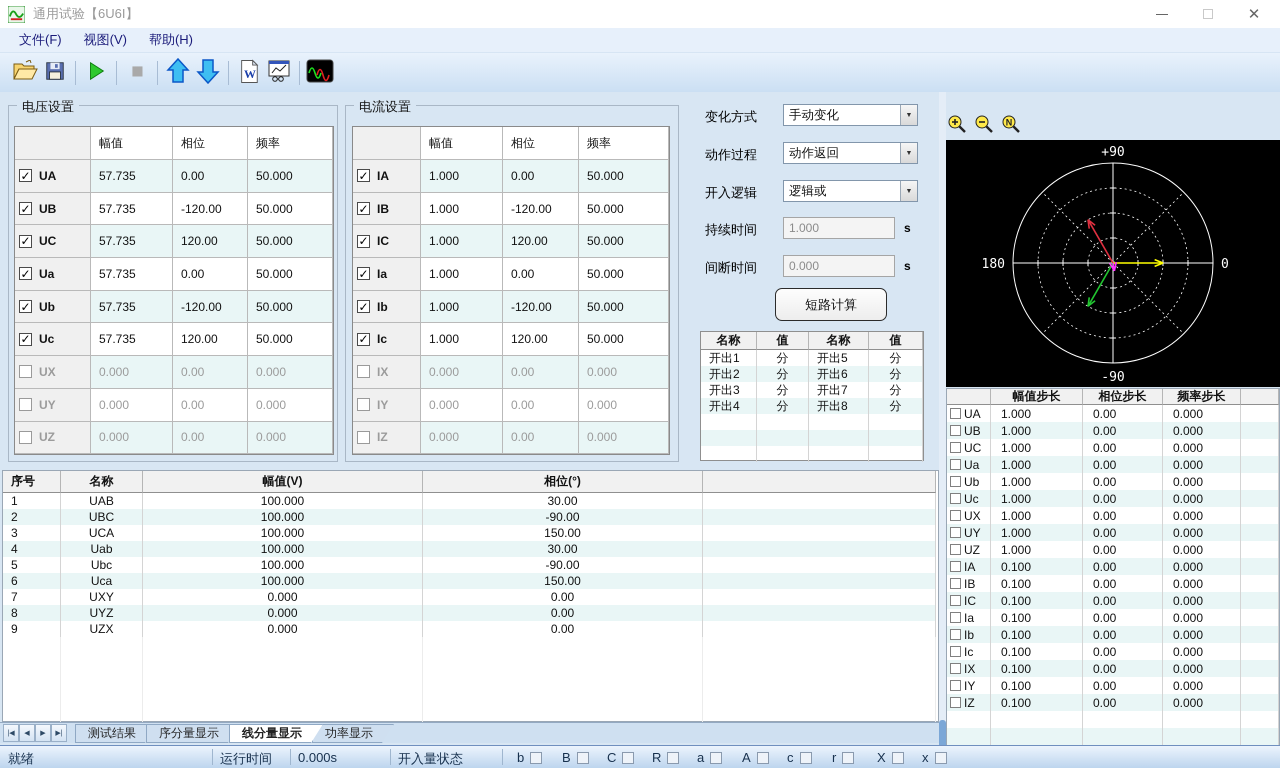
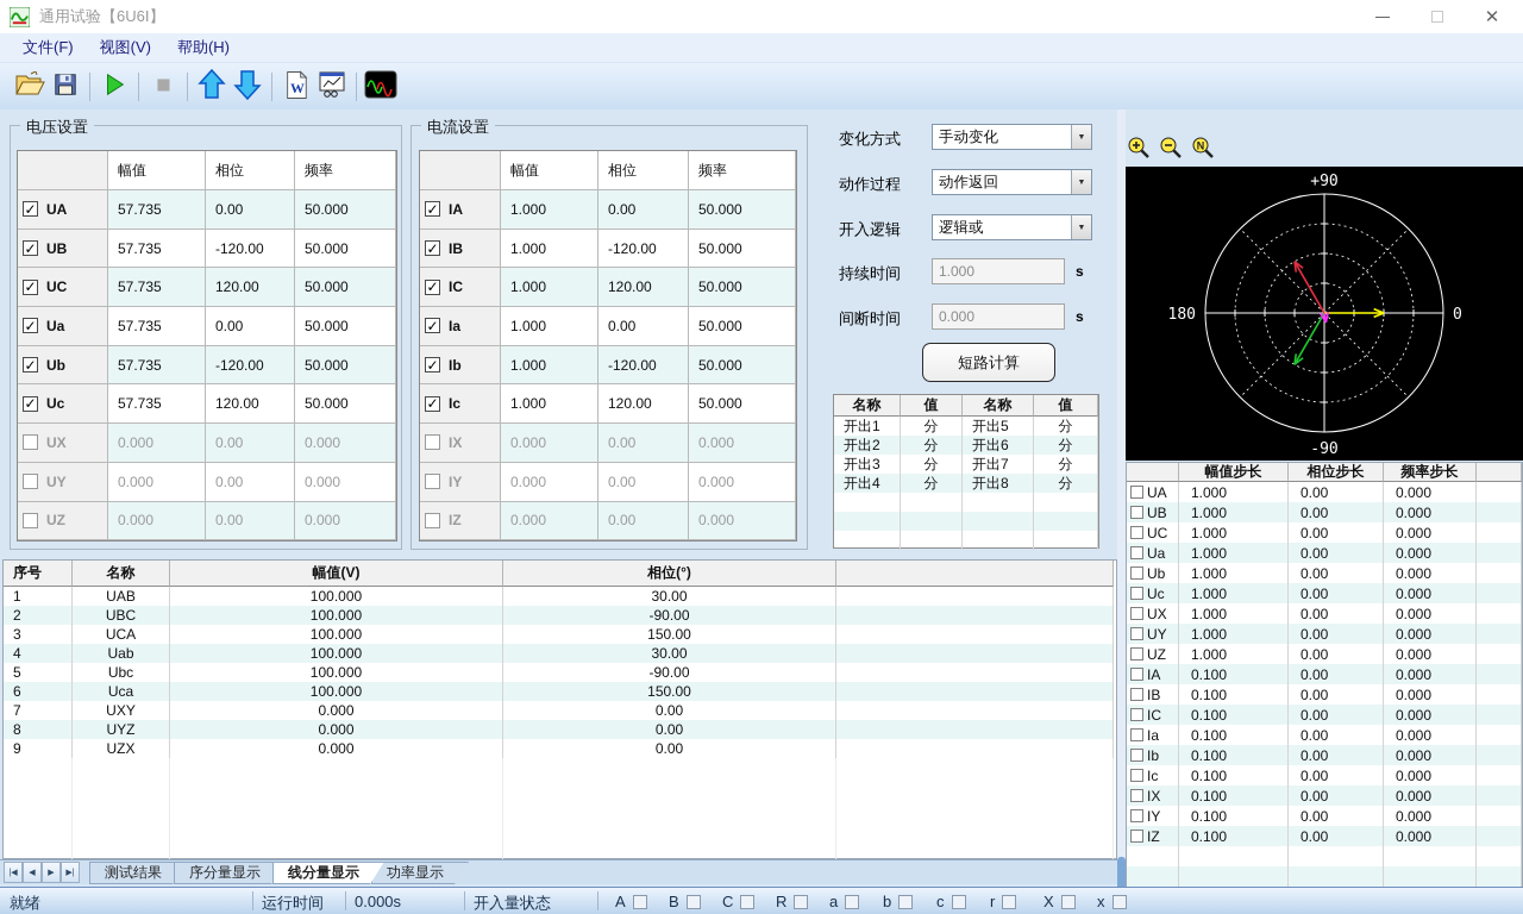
  通用试验【6U6I】
  ✕
  文件(F)
  视图(V)
  帮助(H)
  W
  电压设置
  幅值
  相位
  频率
  ✓
  UA
  57.735
  0.00
  50.000
  ✓
  UB
  57.735
  -120.00
  50.000
  ✓
  UC
  57.735
  120.00
  50.000
  ✓
  Ua
  57.735
  0.00
  50.000
  ✓
  Ub
  57.735
  -120.00
  50.000
  ✓
  Uc
  57.735
  120.00
  50.000
  UX
  0.000
  0.00
  0.000
  UY
  0.000
  0.00
  0.000
  UZ
  0.000
  0.00
  0.000
  电流设置
  幅值
  相位
  频率
  ✓
  IA
  1.000
  0.00
  50.000
  ✓
  IB
  1.000
  -120.00
  50.000
  ✓
  IC
  1.000
  120.00
  50.000
  ✓
  Ia
  1.000
  0.00
  50.000
  ✓
  Ib
  1.000
  -120.00
  50.000
  ✓
  Ic
  1.000
  120.00
  50.000
  IX
  0.000
  0.00
  0.000
  IY
  0.000
  0.00
  0.000
  IZ
  0.000
  0.00
  0.000
  变化方式
  手动变化
  动作过程
  动作返回
  开入逻辑
  逻辑或
  持续时间
  1.000
  s
  间断时间
  0.000
  s
  短路计算
  N
  +90
  180
  0
  -90
  测试结果
  序分量显示
  线分量显示
  功率显示
  名称
  值
  名称
  值
  开出1
  分
  开出5
  分
  开出2
  分
  开出6
  分
  开出3
  分
  开出7
  分
  开出4
  分
  开出8
  分
  幅值步长
  相位步长
  频率步长
  UA
  1.000
  0.00
  0.000
  UB
  1.000
  0.00
  0.000
  UC
  1.000
  0.00
  0.000
  Ua
  1.000
  0.00
  0.000
  Ub
  1.000
  0.00
  0.000
  Uc
  1.000
  0.00
  0.000
  UX
  1.000
  0.00
  0.000
  UY
  1.000
  0.00
  0.000
  UZ
  1.000
  0.00
  0.000
  IA
  0.100
  0.00
  0.000
  IB
  0.100
  0.00
  0.000
  IC
  0.100
  0.00
  0.000
  Ia
  0.100
  0.00
  0.000
  Ib
  0.100
  0.00
  0.000
  Ic
  0.100
  0.00
  0.000
  IX
  0.100
  0.00
  0.000
  IY
  0.100
  0.00
  0.000
  IZ
  0.100
  0.00
  0.000
  序号
  名称
  幅值(V)
  相位(°)
  1
  UAB
  100.000
  30.00
  2
  UBC
  100.000
  -90.00
  3
  UCA
  100.000
  150.00
  4
  Uab
  100.000
  30.00
  5
  Ubc
  100.000
  -90.00
  6
  Uca
  100.000
  150.00
  7
  UXY
  0.000
  0.00
  8
  UYZ
  0.000
  0.00
  9
  UZX
  0.000
  0.00
  就绪
  运行时间
  0.000s
  开入量状态
- b
+ A
  B
  C
  R
  a
- A
+ b
  c
  r
  X
  x
